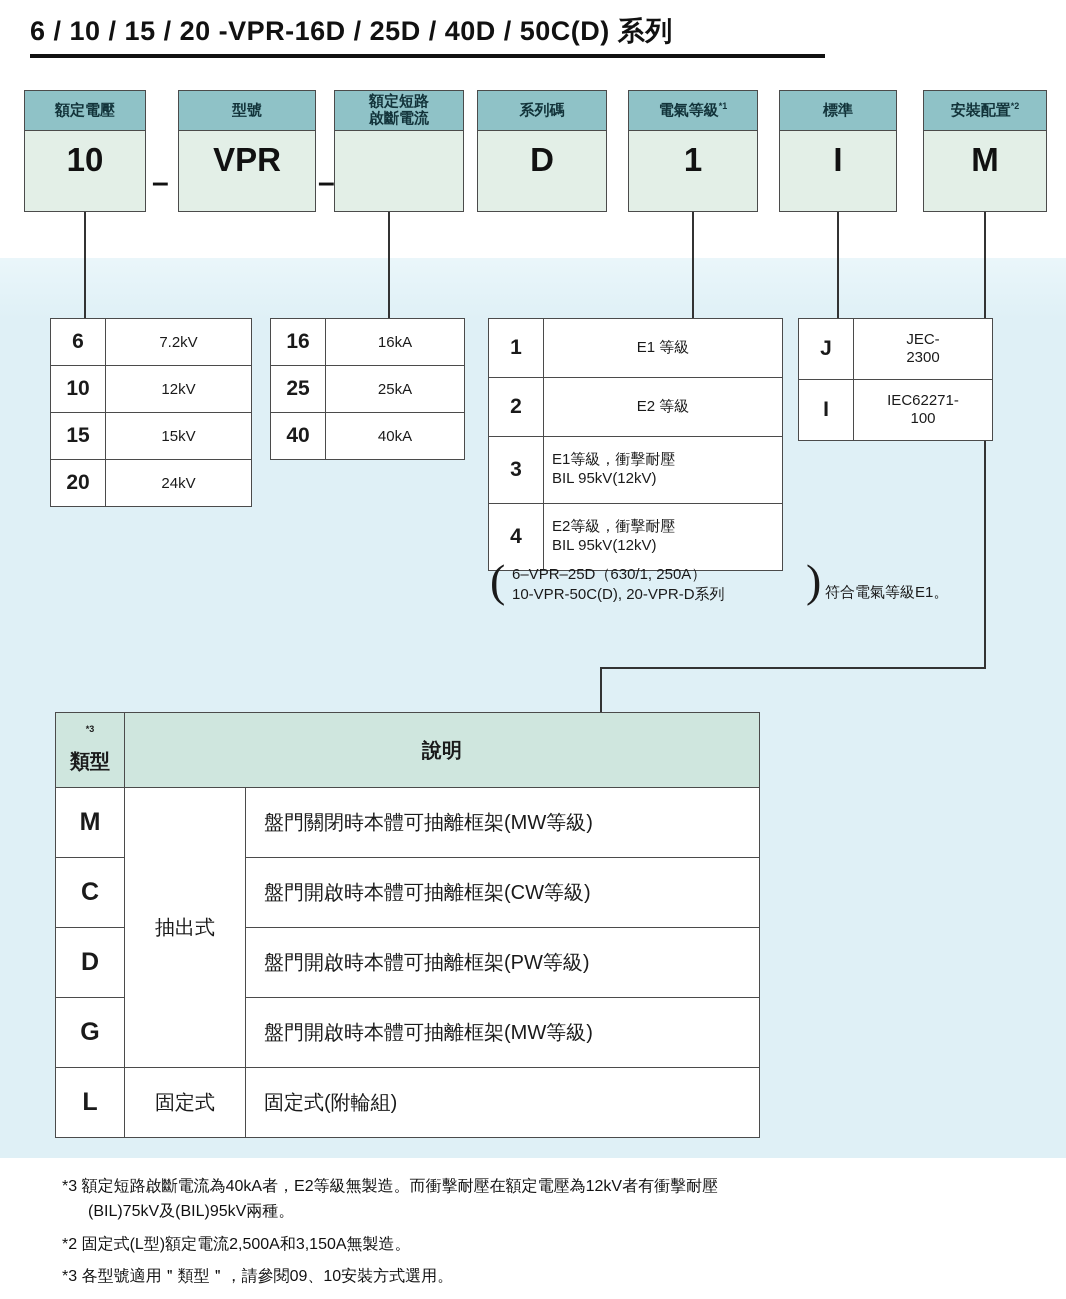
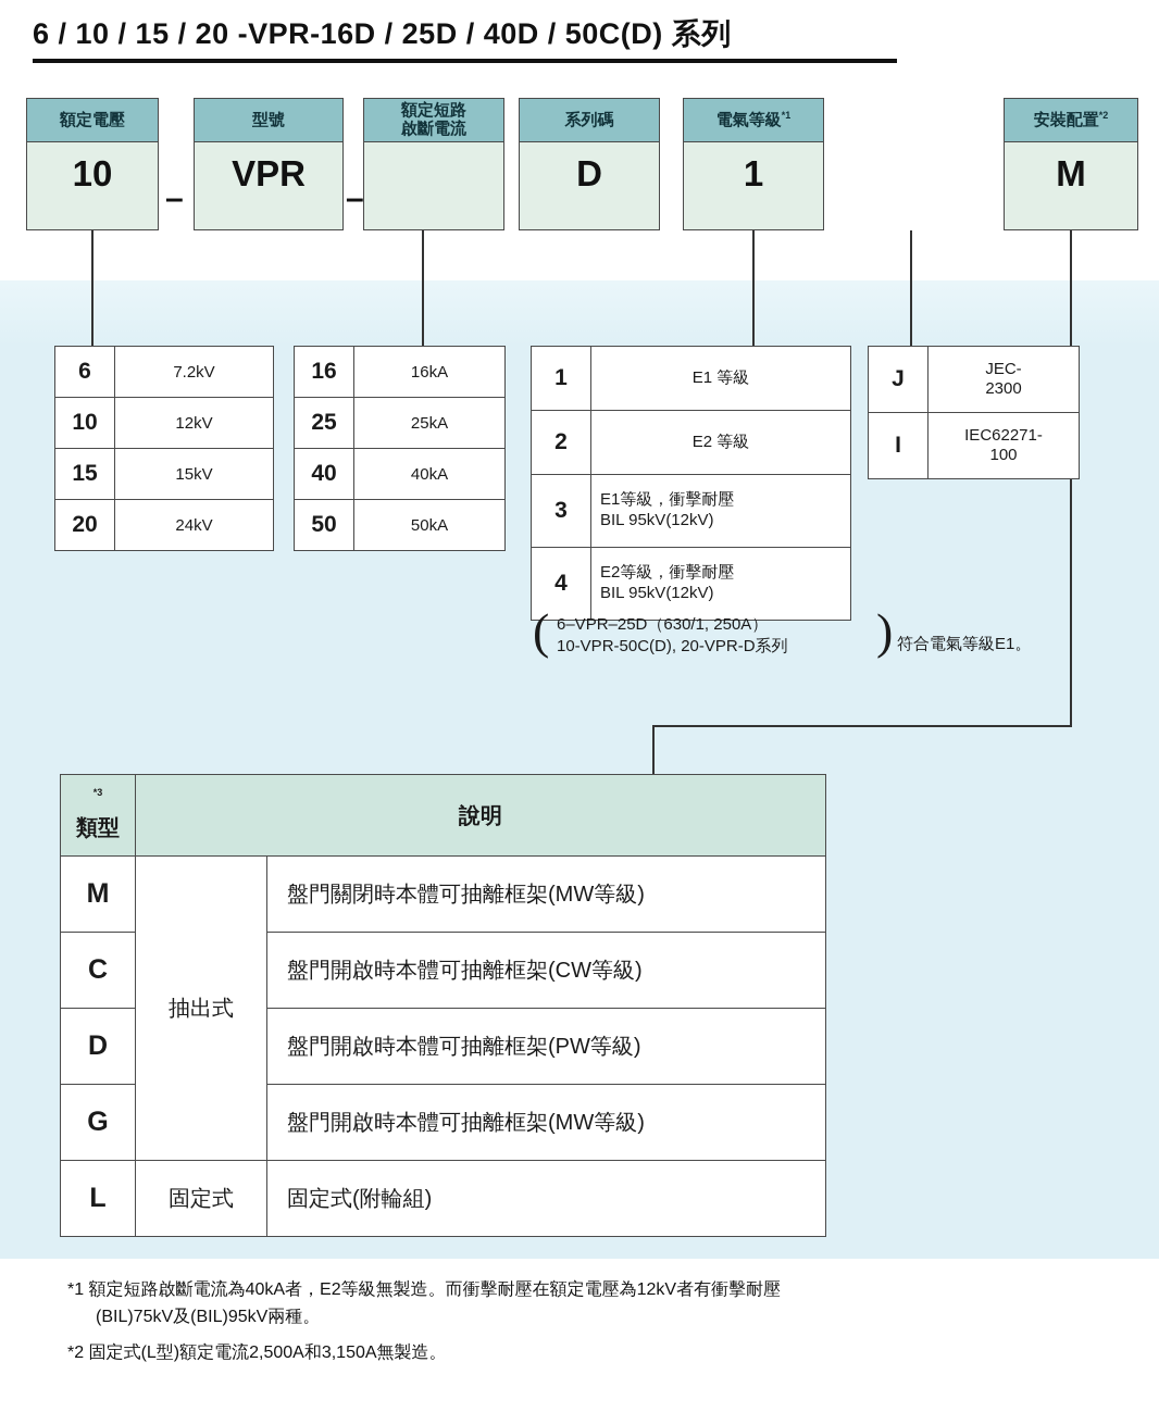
  6 / 10 / 15 / 20 -VPR-16D / 25D / 40D / 50C(D) 系列
  額定電壓
  10
  –
  型號
  VPR
  –
  額定短路
  啟斷電流
  系列碼
  D
  電氣等級*1
  1
- 標準
- I
  安裝配置*2
  M
  6	7.2kV
  10	12kV
  15	15kV
  20	24kV
  16	16kA
  25	25kA
  40	40kA
+ 50	50kA
  1	E1 等級
  2	E2 等級
  3	E1等級，衝擊耐壓 BIL 95kV(12kV)
  4	E2等級，衝擊耐壓 BIL 95kV(12kV)
  J	JEC- 2300
  I	IEC62271- 100
  (
  6–VPR–25D（630/1, 250A）
  10-VPR-50C(D), 20-VPR-D系列
  )
  符合電氣等級E1。
  *3 類型	說明
  M	抽出式	盤門關閉時本體可抽離框架(MW等級)
  C	盤門開啟時本體可抽離框架(CW等級)
  D	盤門開啟時本體可抽離框架(PW等級)
  G	盤門開啟時本體可抽離框架(MW等級)
  L	固定式	固定式(附輪組)
- *3 額定短路啟斷電流為40kA者，E2等級無製造。而衝擊耐壓在額定電壓為12kV者有衝擊耐壓
+ *1 額定短路啟斷電流為40kA者，E2等級無製造。而衝擊耐壓在額定電壓為12kV者有衝擊耐壓
  (BIL)75kV及(BIL)95kV兩種。
  *2 固定式(L型)額定電流2,500A和3,150A無製造。
- *3 各型號適用＂類型＂，請參閱09、10安裝方式選用。
